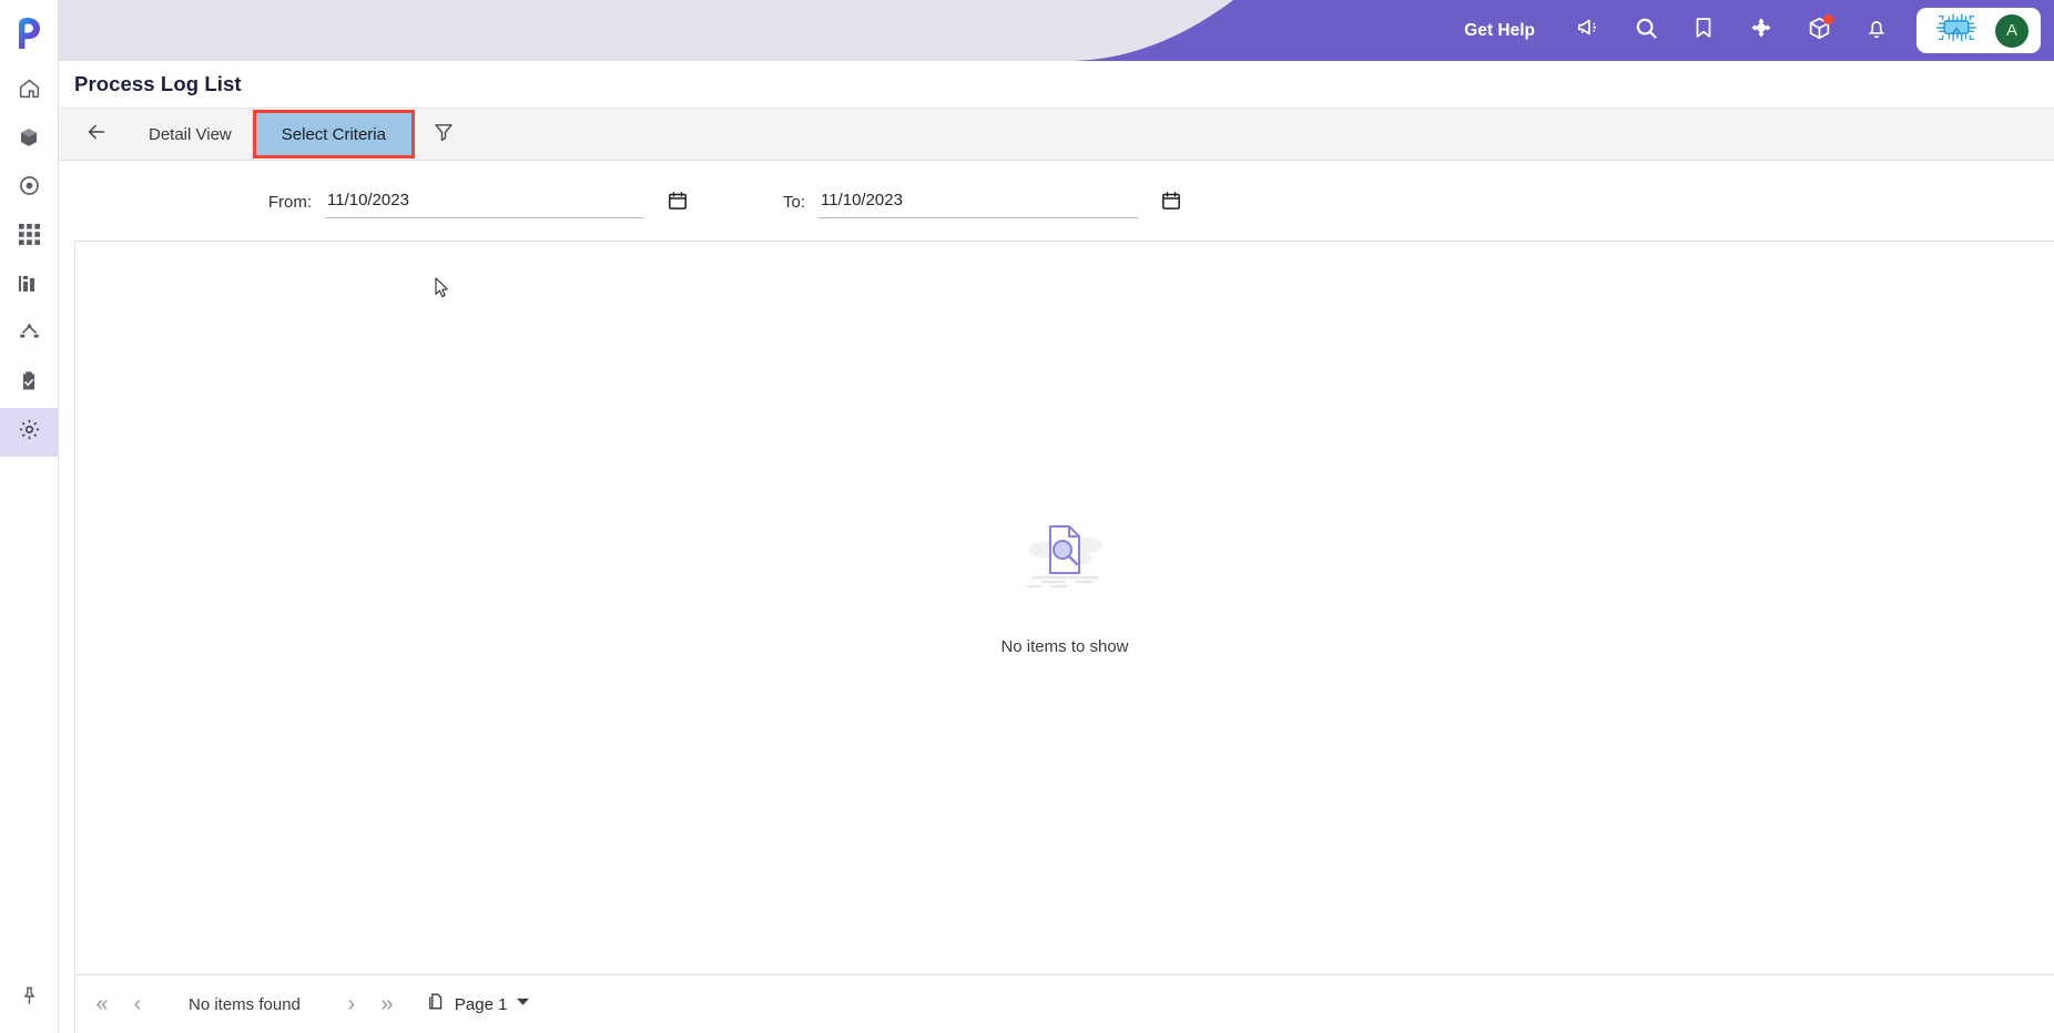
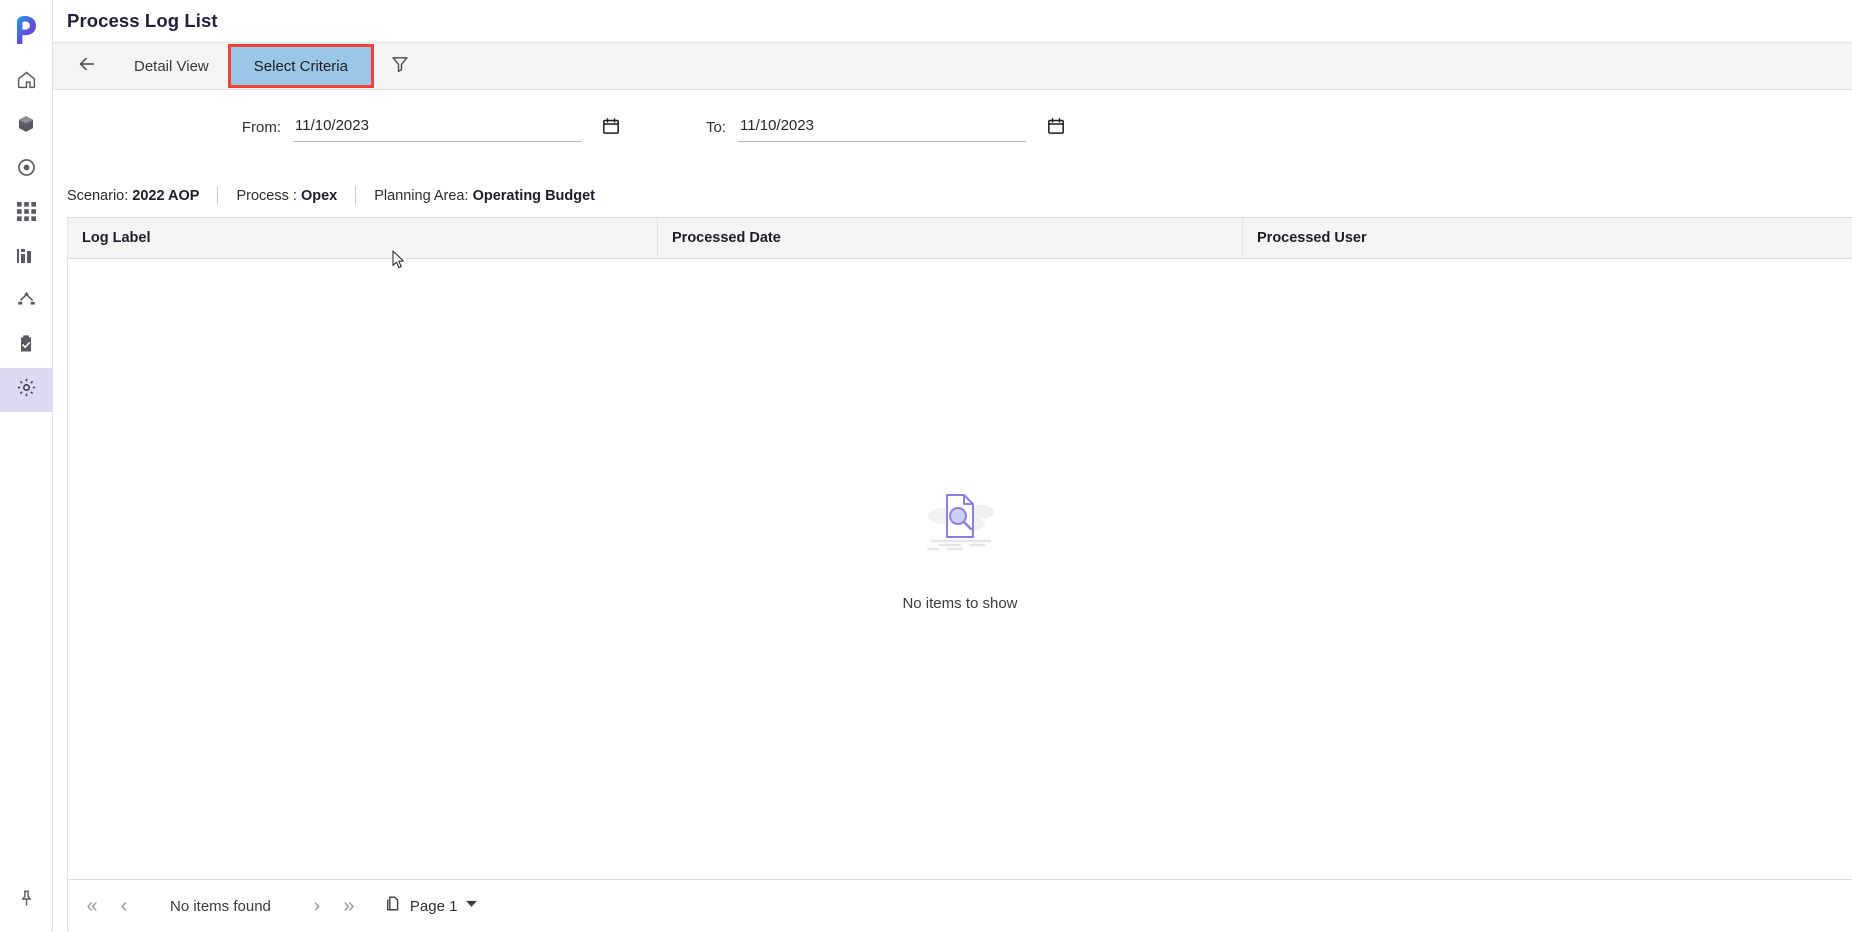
- Get Help
- A
  Process Log List
  Detail View
  Select Criteria
  From:
  11/10/2023
  To:
  11/10/2023
+ Scenario: 2022 AOP
+ Process : Opex
+ Planning Area: Operating Budget
+ Log Label
+ Processed Date
+ Processed User
  No items to show
  «
  ‹
  No items found
  ›
  »
  Page 1
